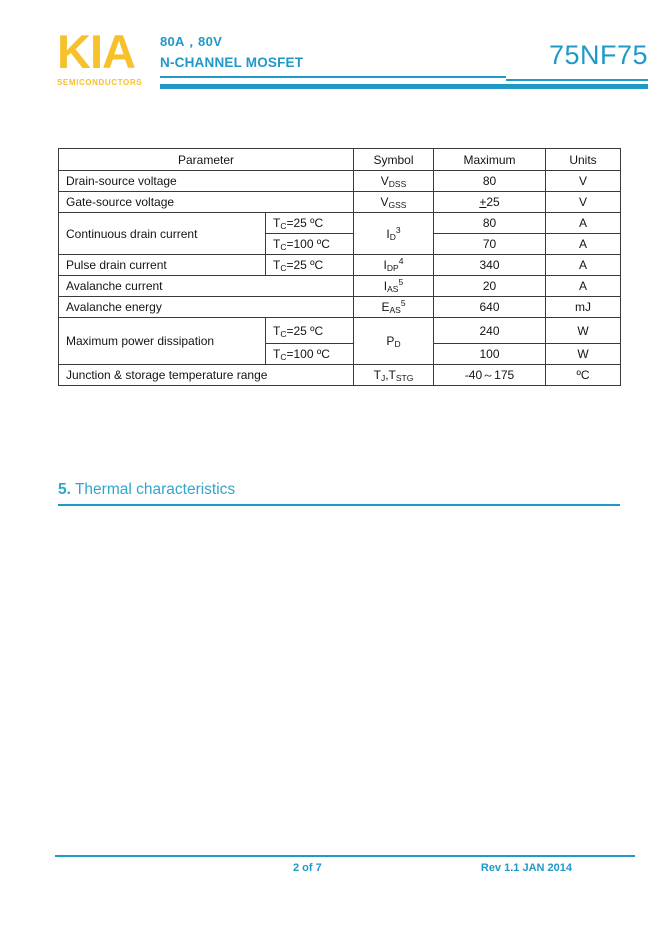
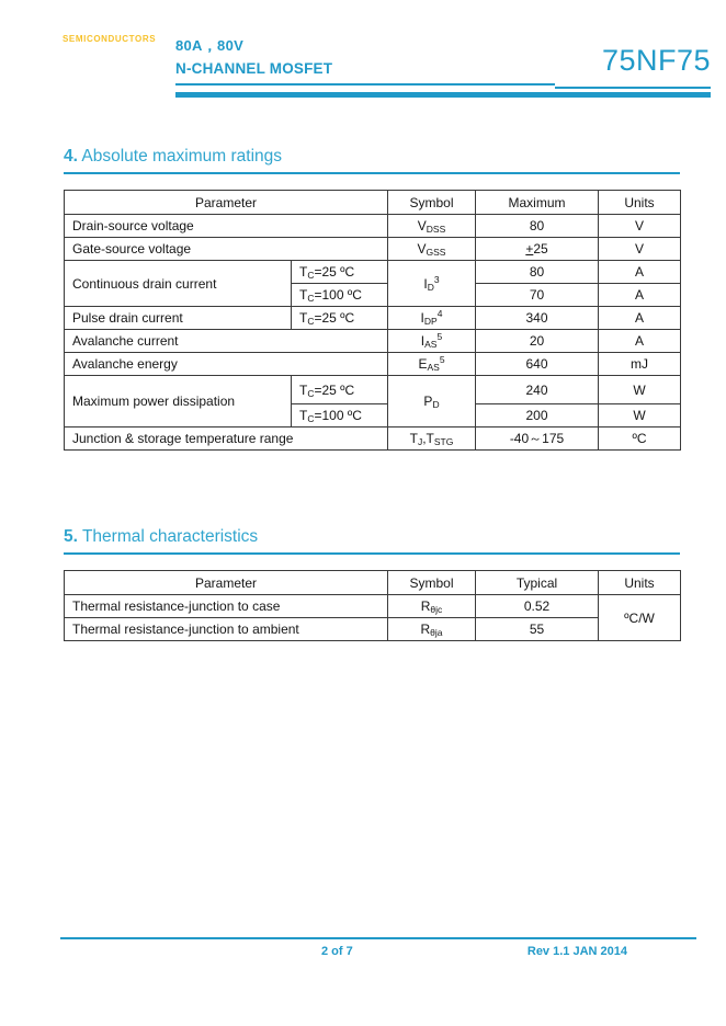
- KIA
  SEMICONDUCTORS
  80A，80V
  N-CHANNEL MOSFET
  75NF75
+ 4. Absolute maximum ratings
  Parameter	Symbol	Maximum	Units
  Drain-source voltage	VDSS	80	V
  Gate-source voltage	VGSS	+25	V
  Continuous drain current	TC=25 ºC	ID3	80	A
  TC=100 ºC	70	A
  Pulse drain current	TC=25 ºC	IDP4	340	A
  Avalanche current	IAS5	20	A
  Avalanche energy	EAS5	640	mJ
  Maximum power dissipation	TC=25 ºC	PD	240	W
- TC=100 ºC	100	W
+ TC=100 ºC	200	W
  Junction & storage temperature range	TJ,TSTG	-40～175	ºC
  5. Thermal characteristics
+ Parameter	Symbol	Typical	Units
+ Thermal resistance-junction to case	Rθjc	0.52	ºC/W
+ Thermal resistance-junction to ambient	Rθja	55
  2 of 7
  Rev 1.1 JAN 2014
